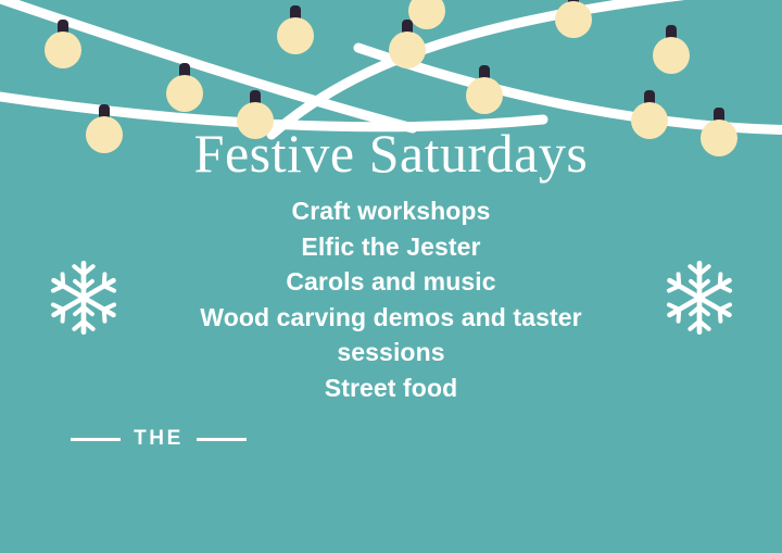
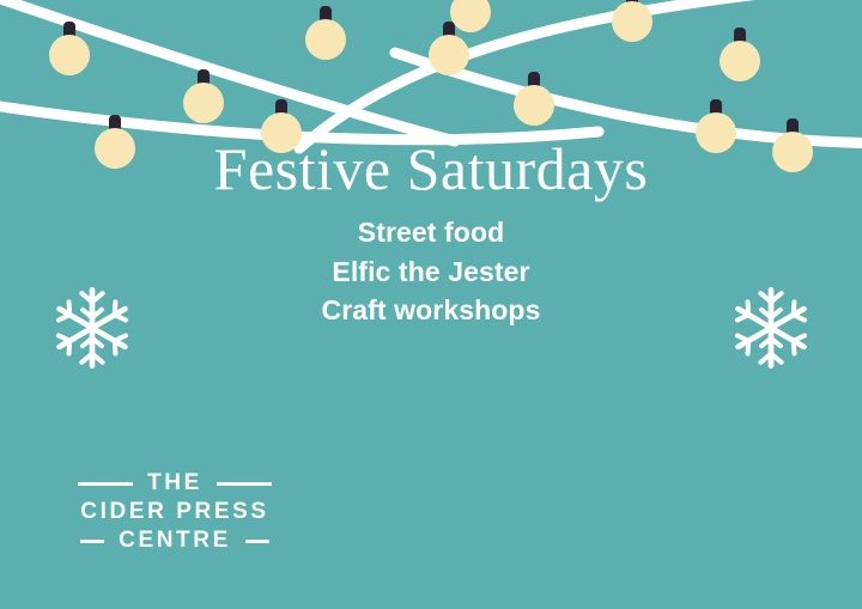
  Festive Saturdays
- Craft workshops
+ Street food
  Elfic the Jester
- Carols and music
- Wood carving demos and taster sessions
- Street food
+ Craft workshops
  THE
+ CIDER PRESS
+ CENTRE
